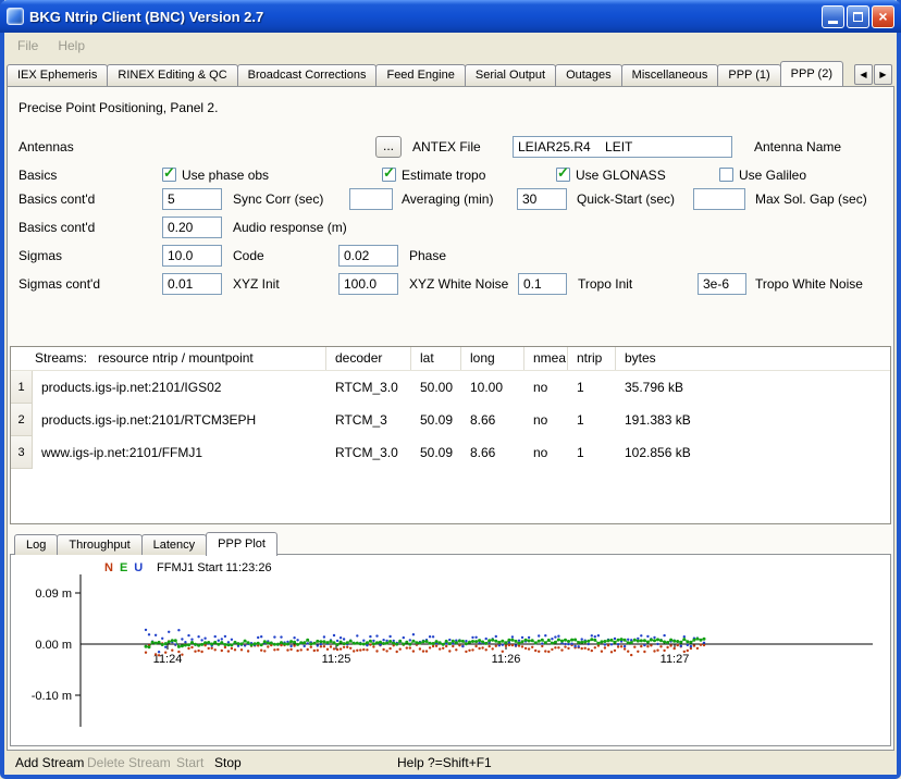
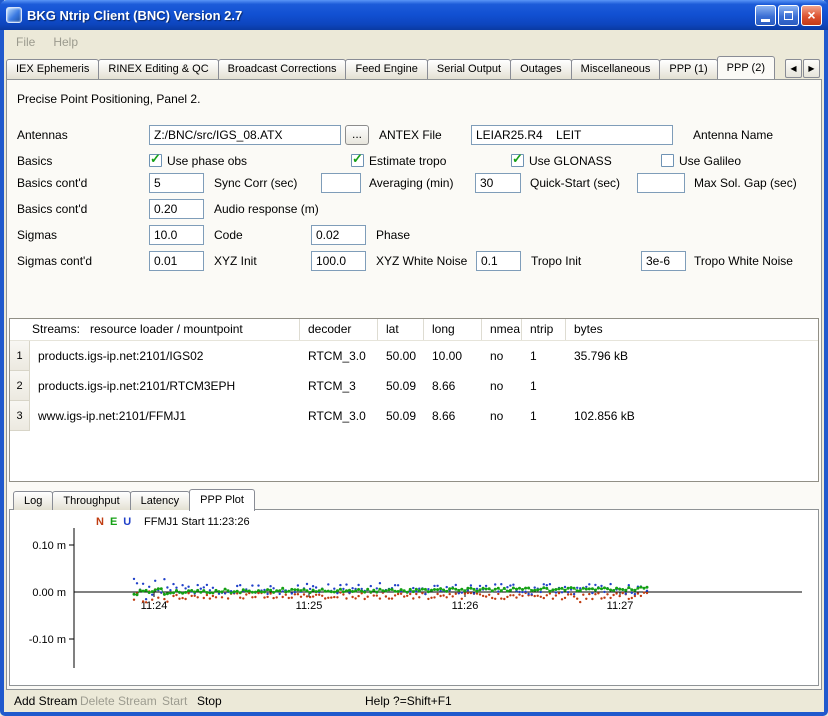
  BKG Ntrip Client (BNC) Version 2.7
  ×
  File
  Help
  IEX Ephemeris
  RINEX Editing & QC
  Broadcast Corrections
  Feed Engine
  Serial Output
  Outages
  Miscellaneous
  PPP (1)
  PPP (2)
  ◀
  ▶
  Precise Point Positioning, Panel 2.
  Antennas
+ Z:/BNC/src/IGS_08.ATX
  ...
  ANTEX File
  LEIAR25.R4 LEIT
  Antenna Name
  Basics
  ✓
  Use phase obs
  ✓
  Estimate tropo
  ✓
  Use GLONASS
  Use Galileo
  Basics cont'd
  5
  Sync Corr (sec)
  Averaging (min)
  30
  Quick-Start (sec)
  Max Sol. Gap (sec)
  Basics cont'd
  0.20
  Audio response (m)
  Sigmas
  10.0
  Code
  0.02
  Phase
  Sigmas cont'd
  0.01
  XYZ Init
  100.0
  XYZ White Noise
  0.1
  Tropo Init
  3e-6
  Tropo White Noise
- Streams: resource ntrip / mountpoint
+ Streams: resource loader / mountpoint
  decoder
  lat
  long
  nmea
  ntrip
  bytes
  1
  products.igs-ip.net:2101/IGS02
  RTCM_3.0
  50.00
  10.00
  no
  1
  35.796 kB
  2
  products.igs-ip.net:2101/RTCM3EPH
  RTCM_3
  50.09
  8.66
  no
  1
- 191.383 kB
  3
  www.igs-ip.net:2101/FFMJ1
  RTCM_3.0
  50.09
  8.66
  no
  1
  102.856 kB
  Log
  Throughput
  Latency
  PPP Plot
- 0.09 m
+ 0.10 m
  0.00 m
  -0.10 m
  11:24
  11:25
  11:26
  11:27
  N
  E
  U
  FFMJ1 Start 11:23:26
  Add Stream
  Delete Stream
  Start
  Stop
  Help ?=Shift+F1
